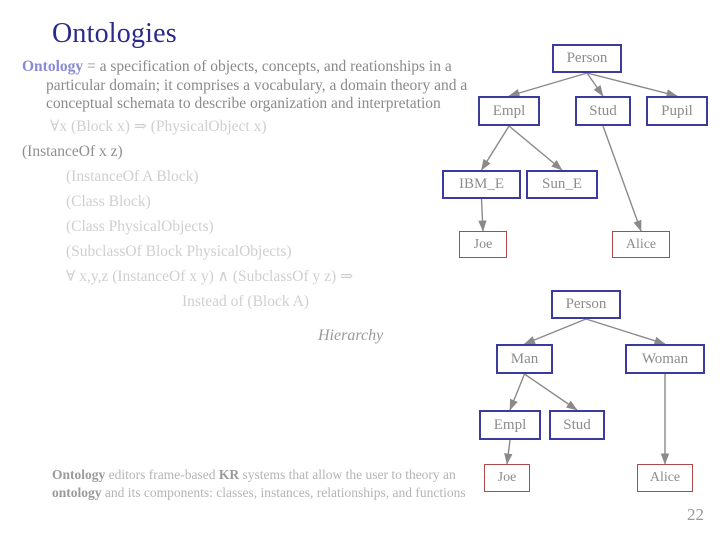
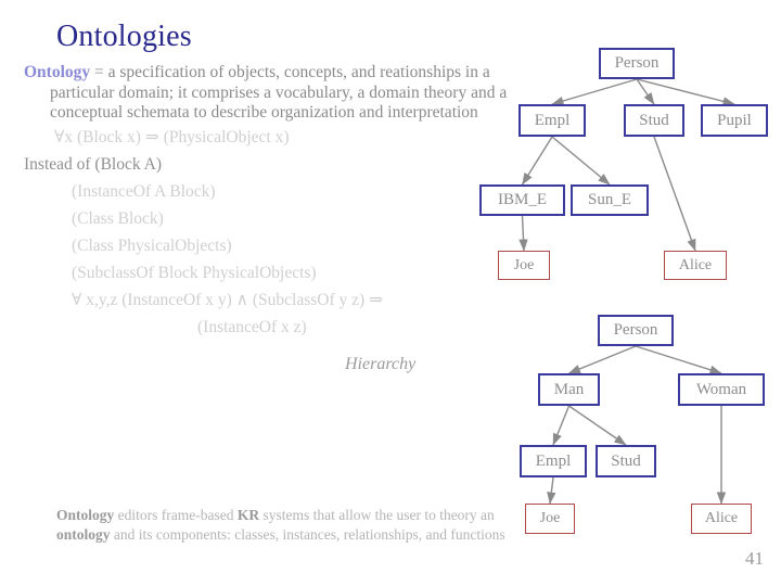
  Ontologies
  Ontology = a specification of objects, concepts, and reationships in a particular domain; it comprises a vocabulary, a domain theory and a conceptual schemata to describe organization and interpretation
  ∀x (Block x) ⇒ (PhysicalObject x)
- (InstanceOf x z)
+ Instead of (Block A)
  (InstanceOf A Block)
  (Class Block)
  (Class PhysicalObjects)
  (SubclassOf Block PhysicalObjects)
  ∀ x,y,z (InstanceOf x y) ∧ (SubclassOf y z) ⇒
- Instead of (Block A)
+ (InstanceOf x z)
  Hierarchy
  Ontology editors frame-based KR systems that allow the user to theory an ontology and its components: classes, instances, relationships, and functions
  Person
  Empl
  Stud
  Pupil
  IBM_E
  Sun_E
  Joe
  Alice
  Person
  Man
  Woman
  Empl
  Stud
  Joe
  Alice
- 22
+ 41
